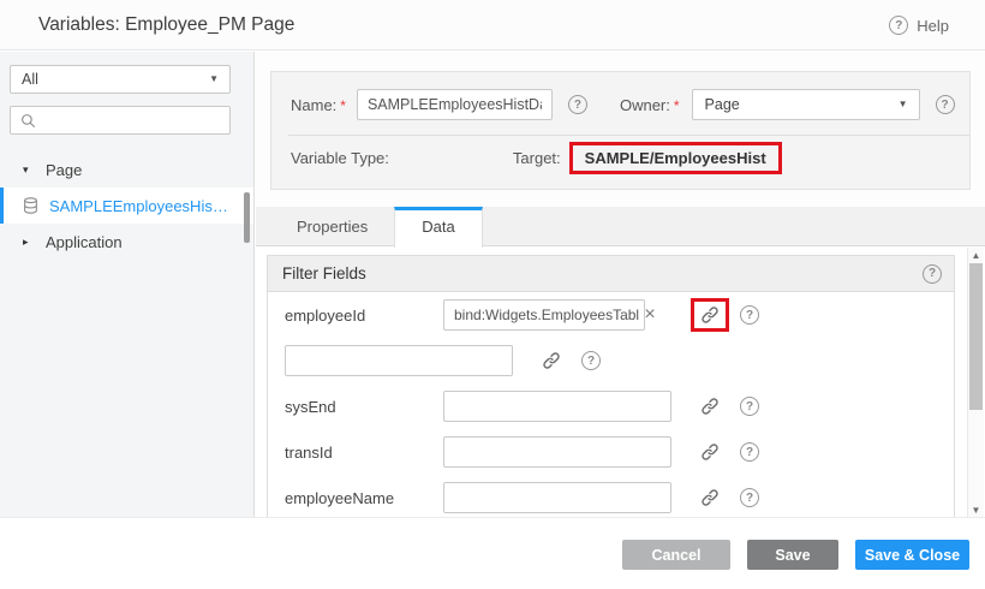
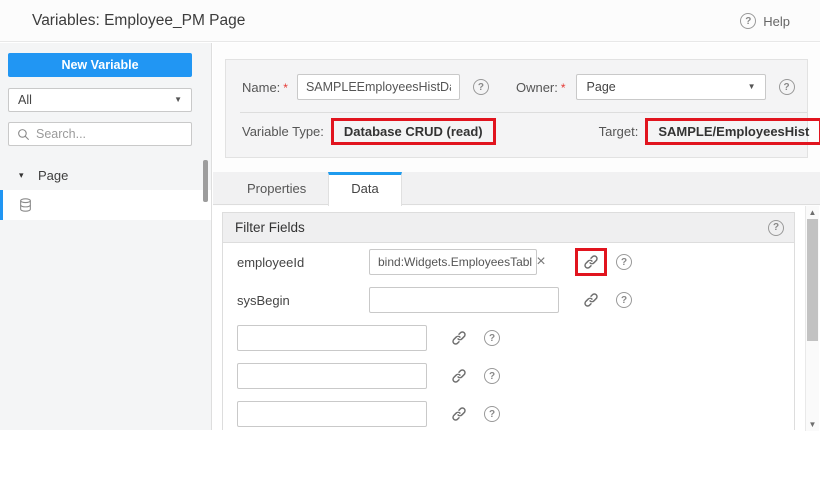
  Variables: Employee_PM Page
  ?
  Help
+ New Variable
  All
  ▼
+ Search...
  ▾
  Page
- SAMPLEEmployeesHist...
- ▸
- Application
  Name: *
  SAMPLEEmployeesHistD
  ?
  Owner: *
  Page
  ▼
  ?
  Variable Type:
+ Database CRUD (read)
  Target:
  SAMPLE/EmployeesHist
  Properties
  Data
  Filter Fields
  ?
  employeeId
  bind:Widgets.EmployeesTabl
  ×
  ?
+ sysBegin
  ?
- sysEnd
  ?
- transId
  ?
- employeeName
  ?
  ▲
  ▼
- Cancel
- Save
- Save & Close
